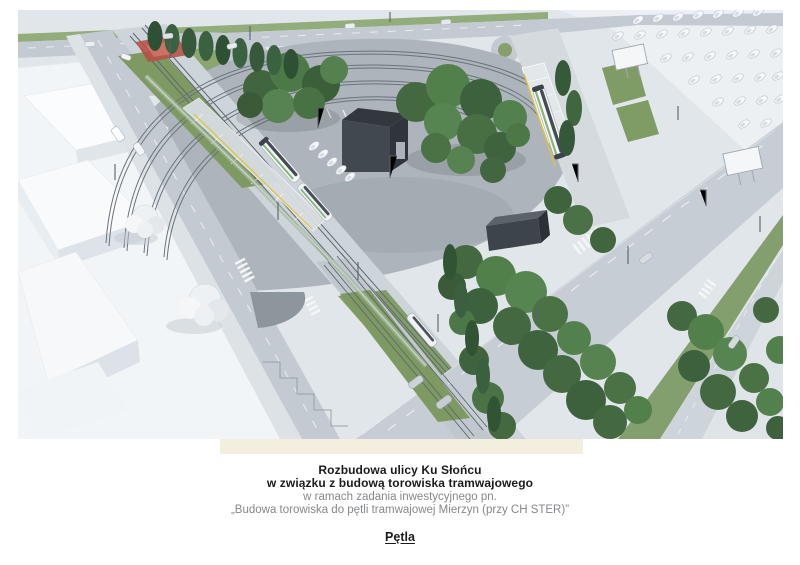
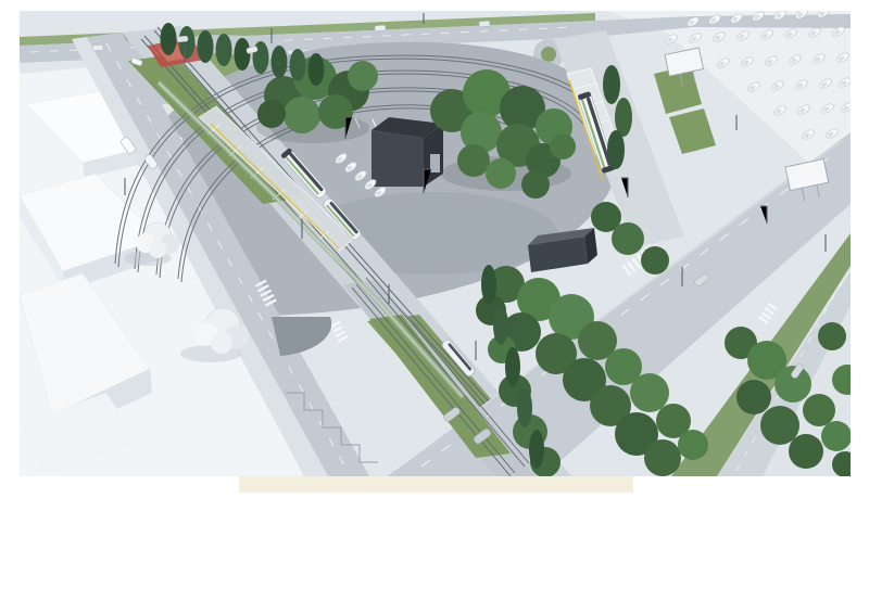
- Rozbudowa ulicy Ku Słońcu
- w związku z budową torowiska tramwajowego
- w ramach zadania inwestycyjnego pn.
- „Budowa torowiska do pętli tramwajowej Mierzyn (przy CH STER)”
- Pętla
